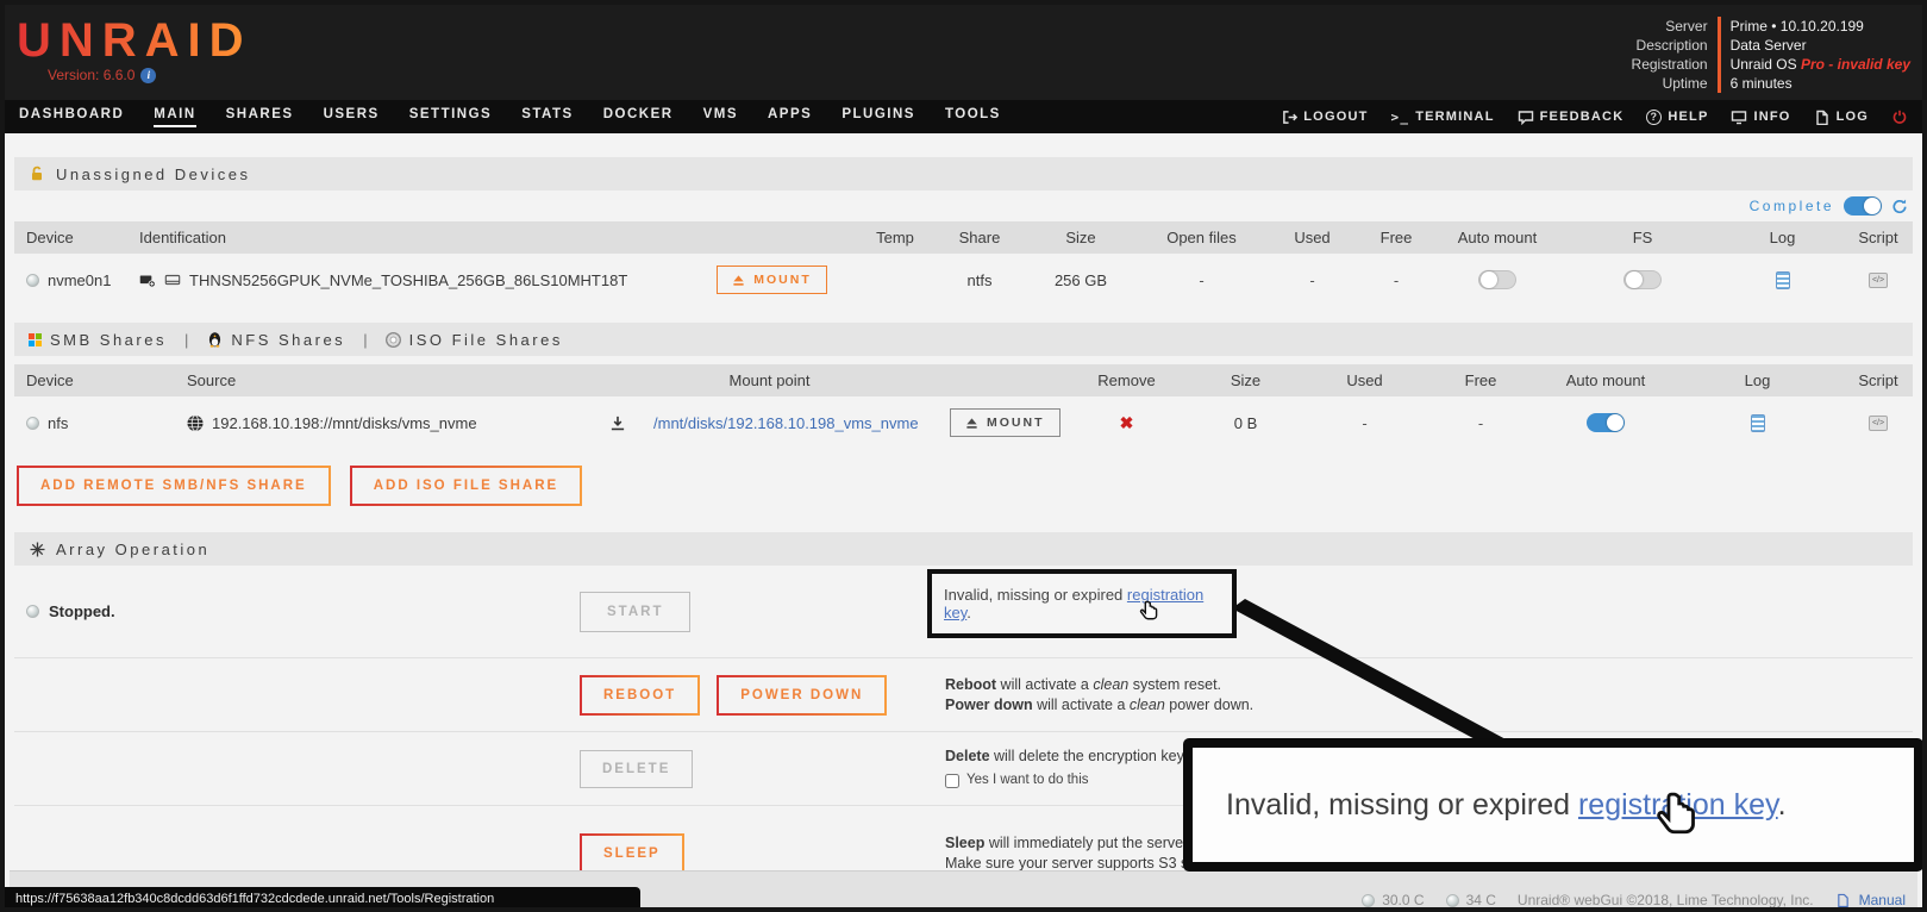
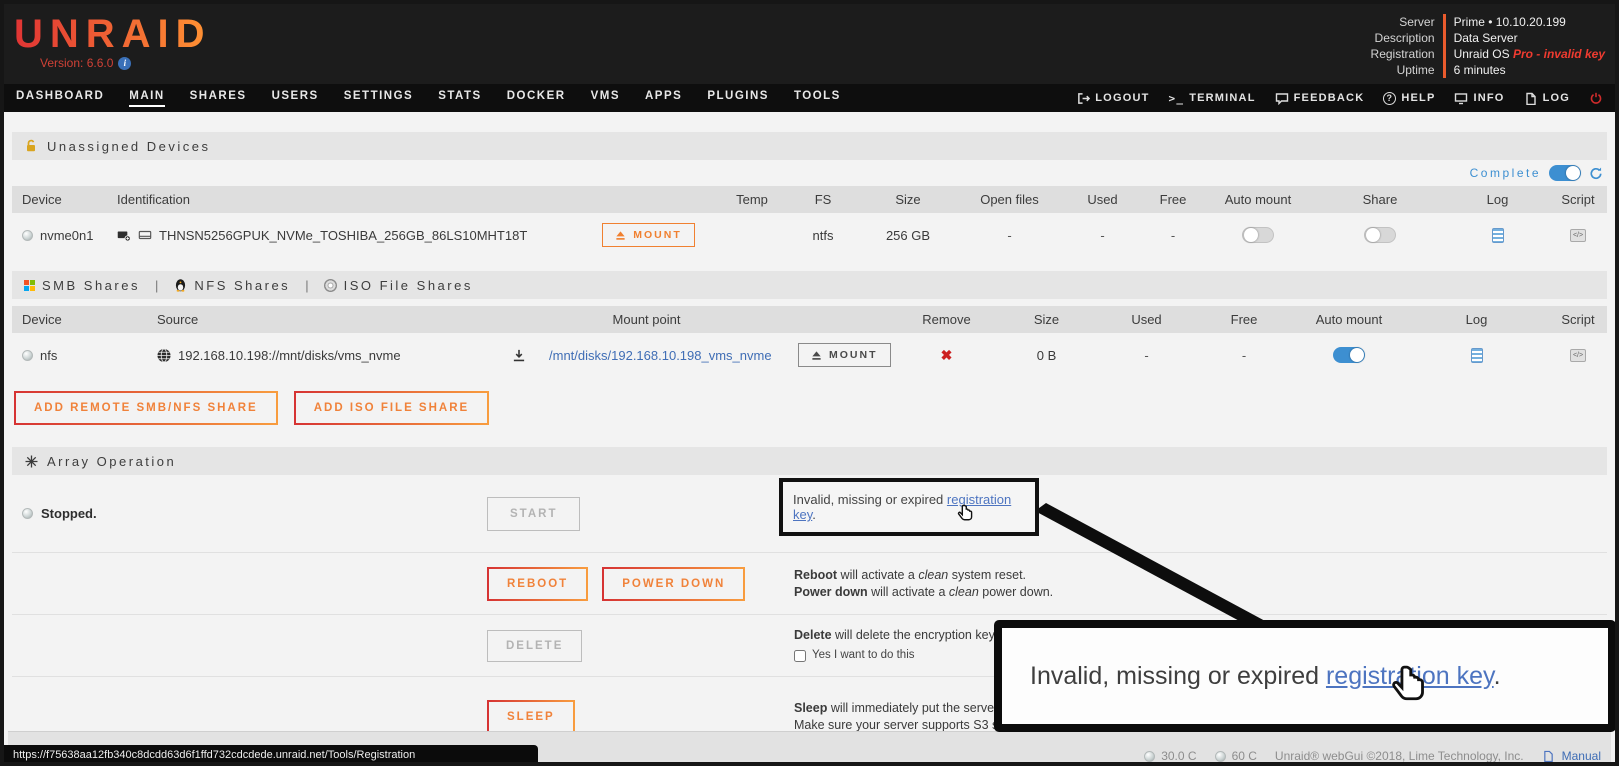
  UNRAID
  Version: 6.6.0
  i
  Server
  Prime • 10.10.20.199
  Description
  Data Server
  Registration
  Unraid OS Pro - invalid key
  Uptime
  6 minutes
  DASHBOARD
  MAIN
  SHARES
  USERS
  SETTINGS
  STATS
  DOCKER
  VMS
  APPS
  PLUGINS
  TOOLS
  LOGOUT
  >_
  TERMINAL
  FEEDBACK
  ?
  HELP
  INFO
  LOG
  Unassigned Devices
  Complete
  Device
  Identification
  Temp
- Share
+ FS
  Size
  Open files
  Used
  Free
  Auto mount
- FS
+ Share
  Log
  Script
  nvme0n1
  THNSN5256GPUK_NVMe_TOSHIBA_256GB_86LS10MHT18T
  MOUNT
  ntfs
  256 GB
  -
  -
  -
  SMB Shares
  |
  NFS Shares
  |
  ISO File Shares
  Device
  Source
  Mount point
  Remove
  Size
  Used
  Free
  Auto mount
  Log
  Script
  nfs
  192.168.10.198://mnt/disks/vms_nvme
  /mnt/disks/192.168.10.198_vms_nvme
  MOUNT
  ✖
  0 B
  -
  -
  ADD REMOTE SMB/NFS SHARE
  ADD ISO FILE SHARE
  Array Operation
  Stopped.
  START
  REBOOT
  POWER DOWN
  Reboot will activate a clean system reset.
  Power down will activate a clean power down.
  DELETE
  Delete will delete the encryption key
  Yes I want to do this
  SLEEP
  Sleep will immediately put the serve
  Make sure your server supports S3
  30.0 C
- 34 C
+ 60 C
  Unraid® webGui ©2018, Lime Technology, Inc.
  Manual
  Invalid, missing or expired registration key.
  Invalid, missing or expired registrion key.
  https://f75638aa12fb340c8dcdd63d6f1ffd732cdcdede.unraid.net/Tools/Registration
